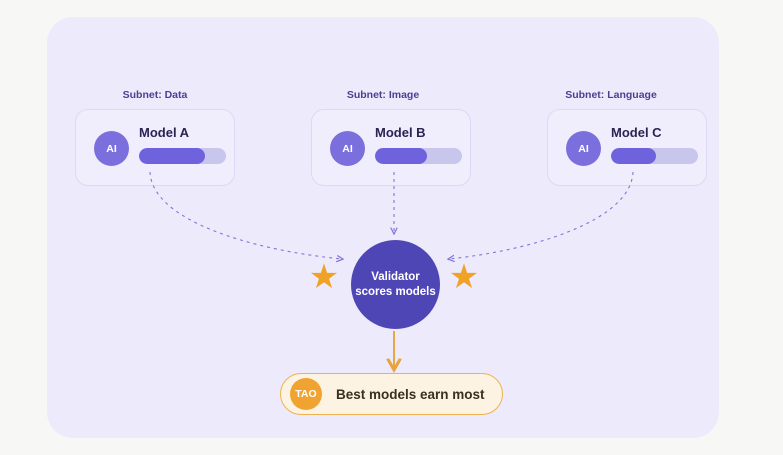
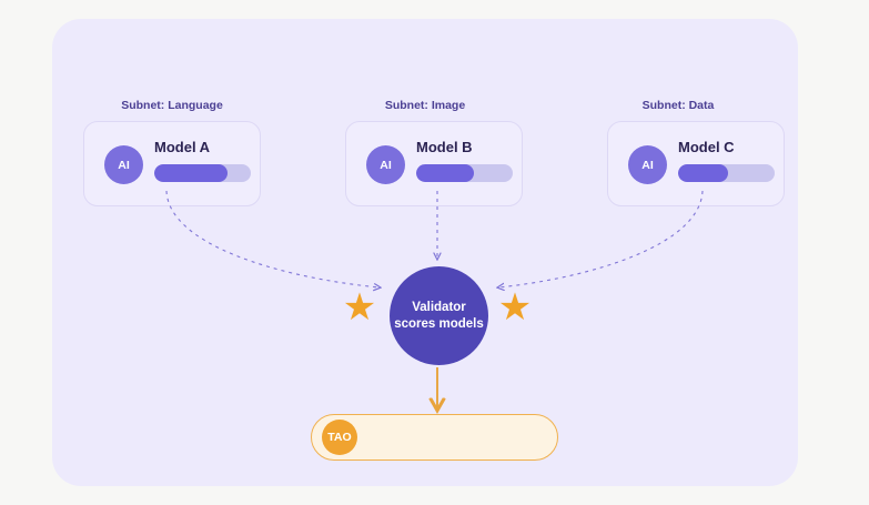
- Subnet: Data
+ Subnet: Language
  Subnet: Image
- Subnet: Language
+ Subnet: Data
  AI
  Model A
  AI
  Model B
  AI
  Model C
  ★
  ★
  Validator
  scores models
  TAO
- Best models earn most
